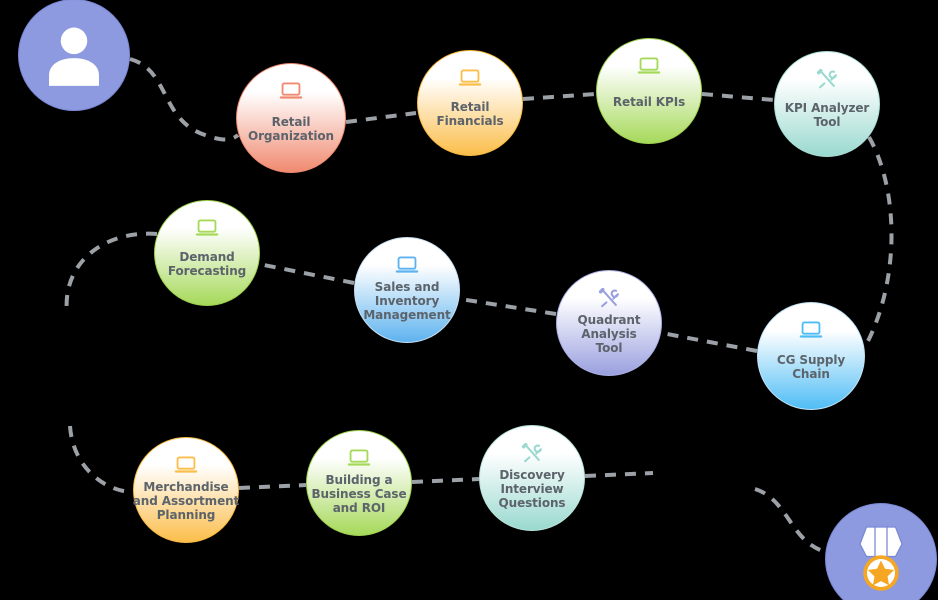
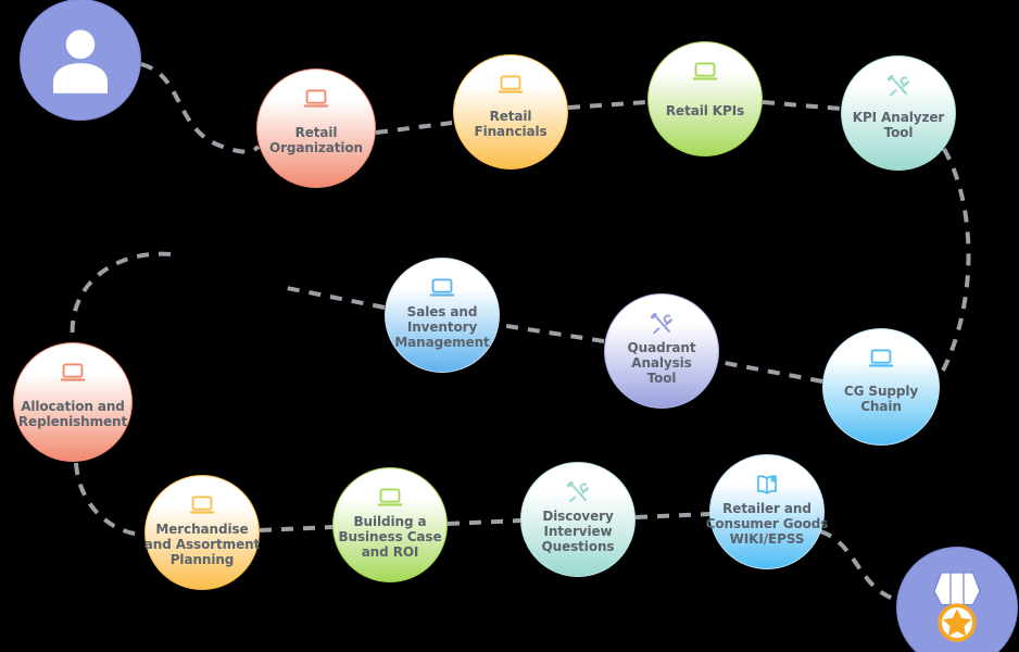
  Retail
  Organization
  Retail
  Financials
  Retail KPIs
  KPI Analyzer
  Tool
- Demand
- Forecasting
  Sales and
  Inventory
  Management
  Quadrant
  Analysis
  Tool
  CG Supply
  Chain
  Merchandise
  and Assortment
  Planning
  Building a
  Business Case
  and ROI
  Discovery
  Interview
  Questions
+ Retailer and
+ Consumer Goods
+ WIKI/EPSS
+ Allocation and
+ Replenishment
